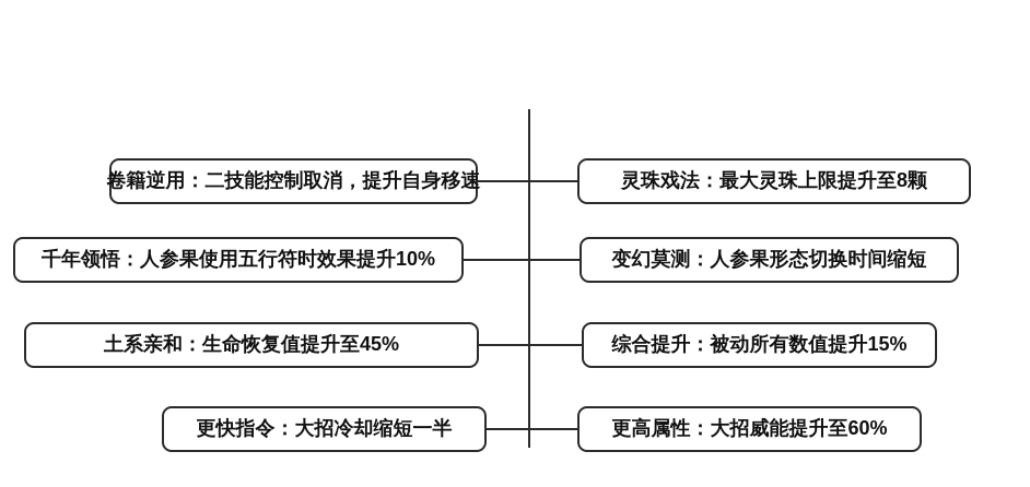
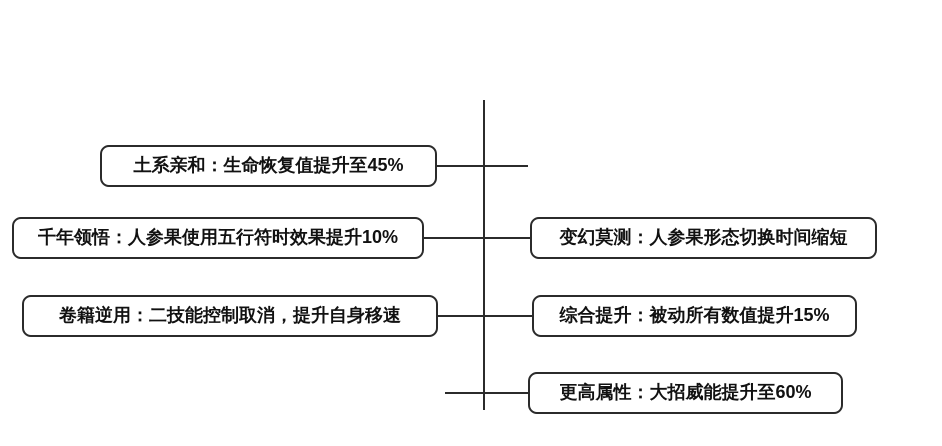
- 卷籍逆用：二技能控制取消，提升自身移速
+ 土系亲和：生命恢复值提升至45%
  千年领悟：人参果使用五行符时效果提升10%
- 土系亲和：生命恢复值提升至45%
+ 卷籍逆用：二技能控制取消，提升自身移速
- 更快指令：大招冷却缩短一半
- 灵珠戏法：最大灵珠上限提升至8颗
  变幻莫测：人参果形态切换时间缩短
  综合提升：被动所有数值提升15%
  更高属性：大招威能提升至60%
